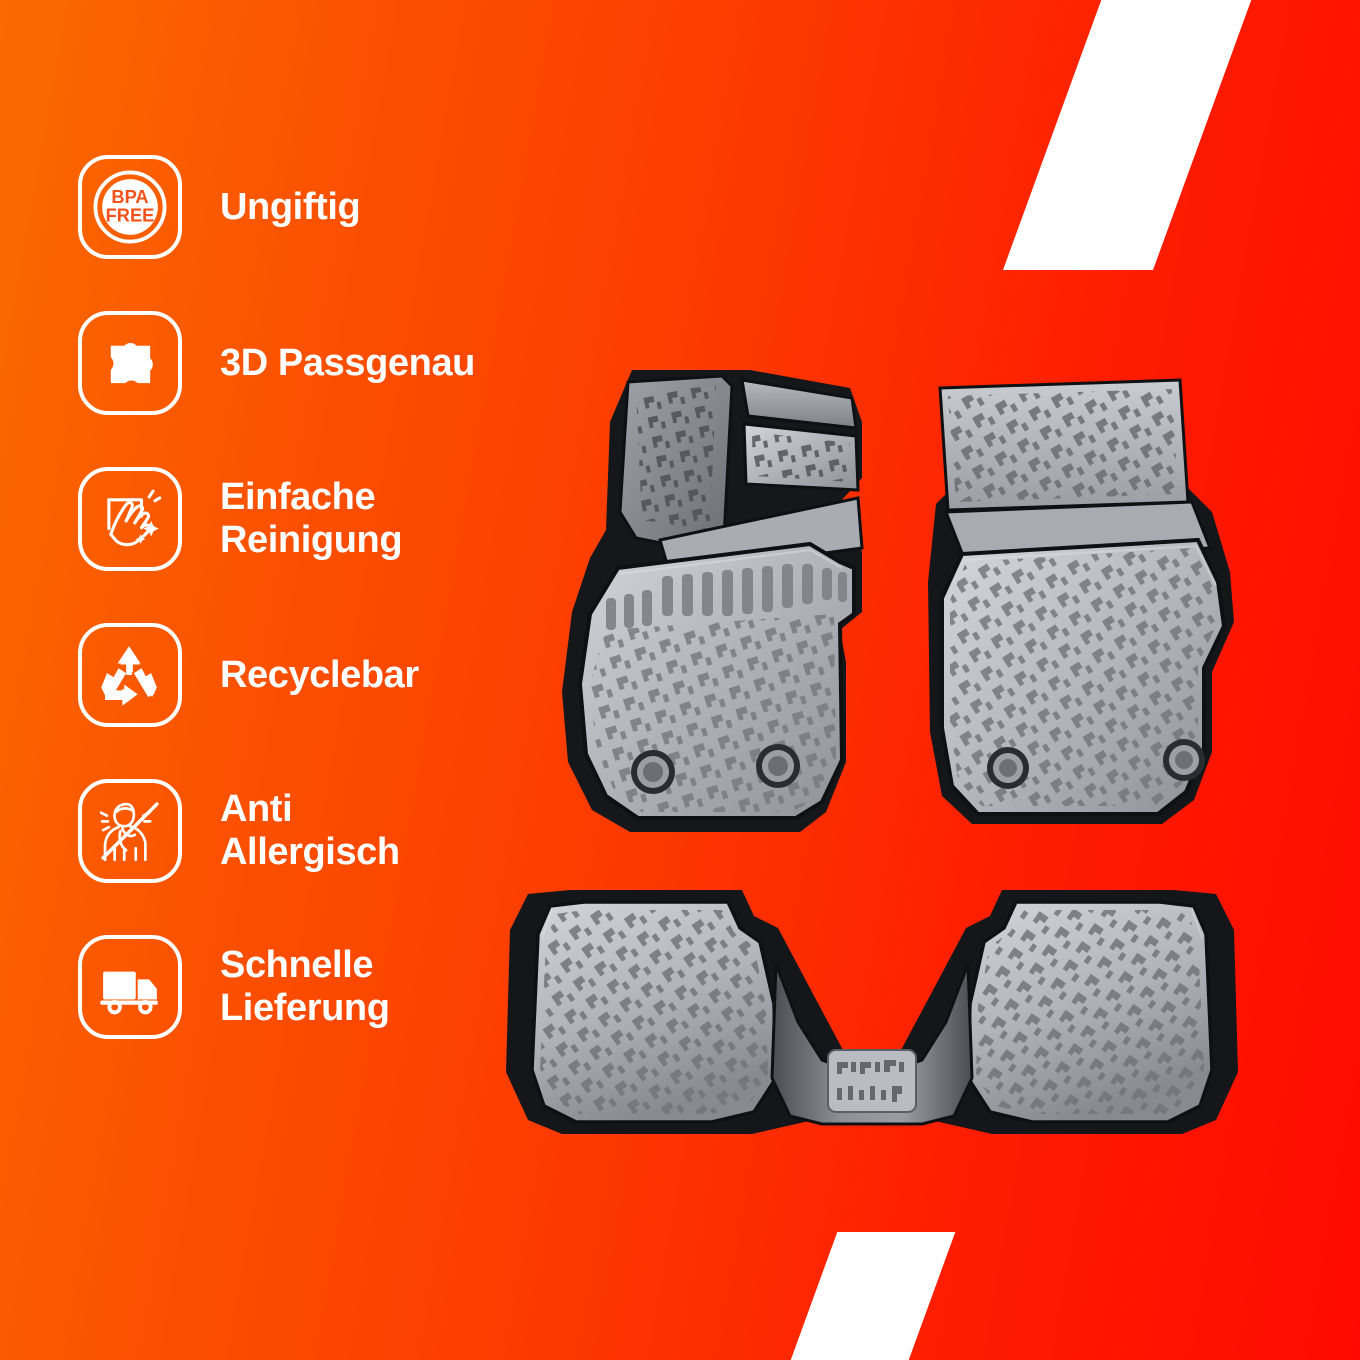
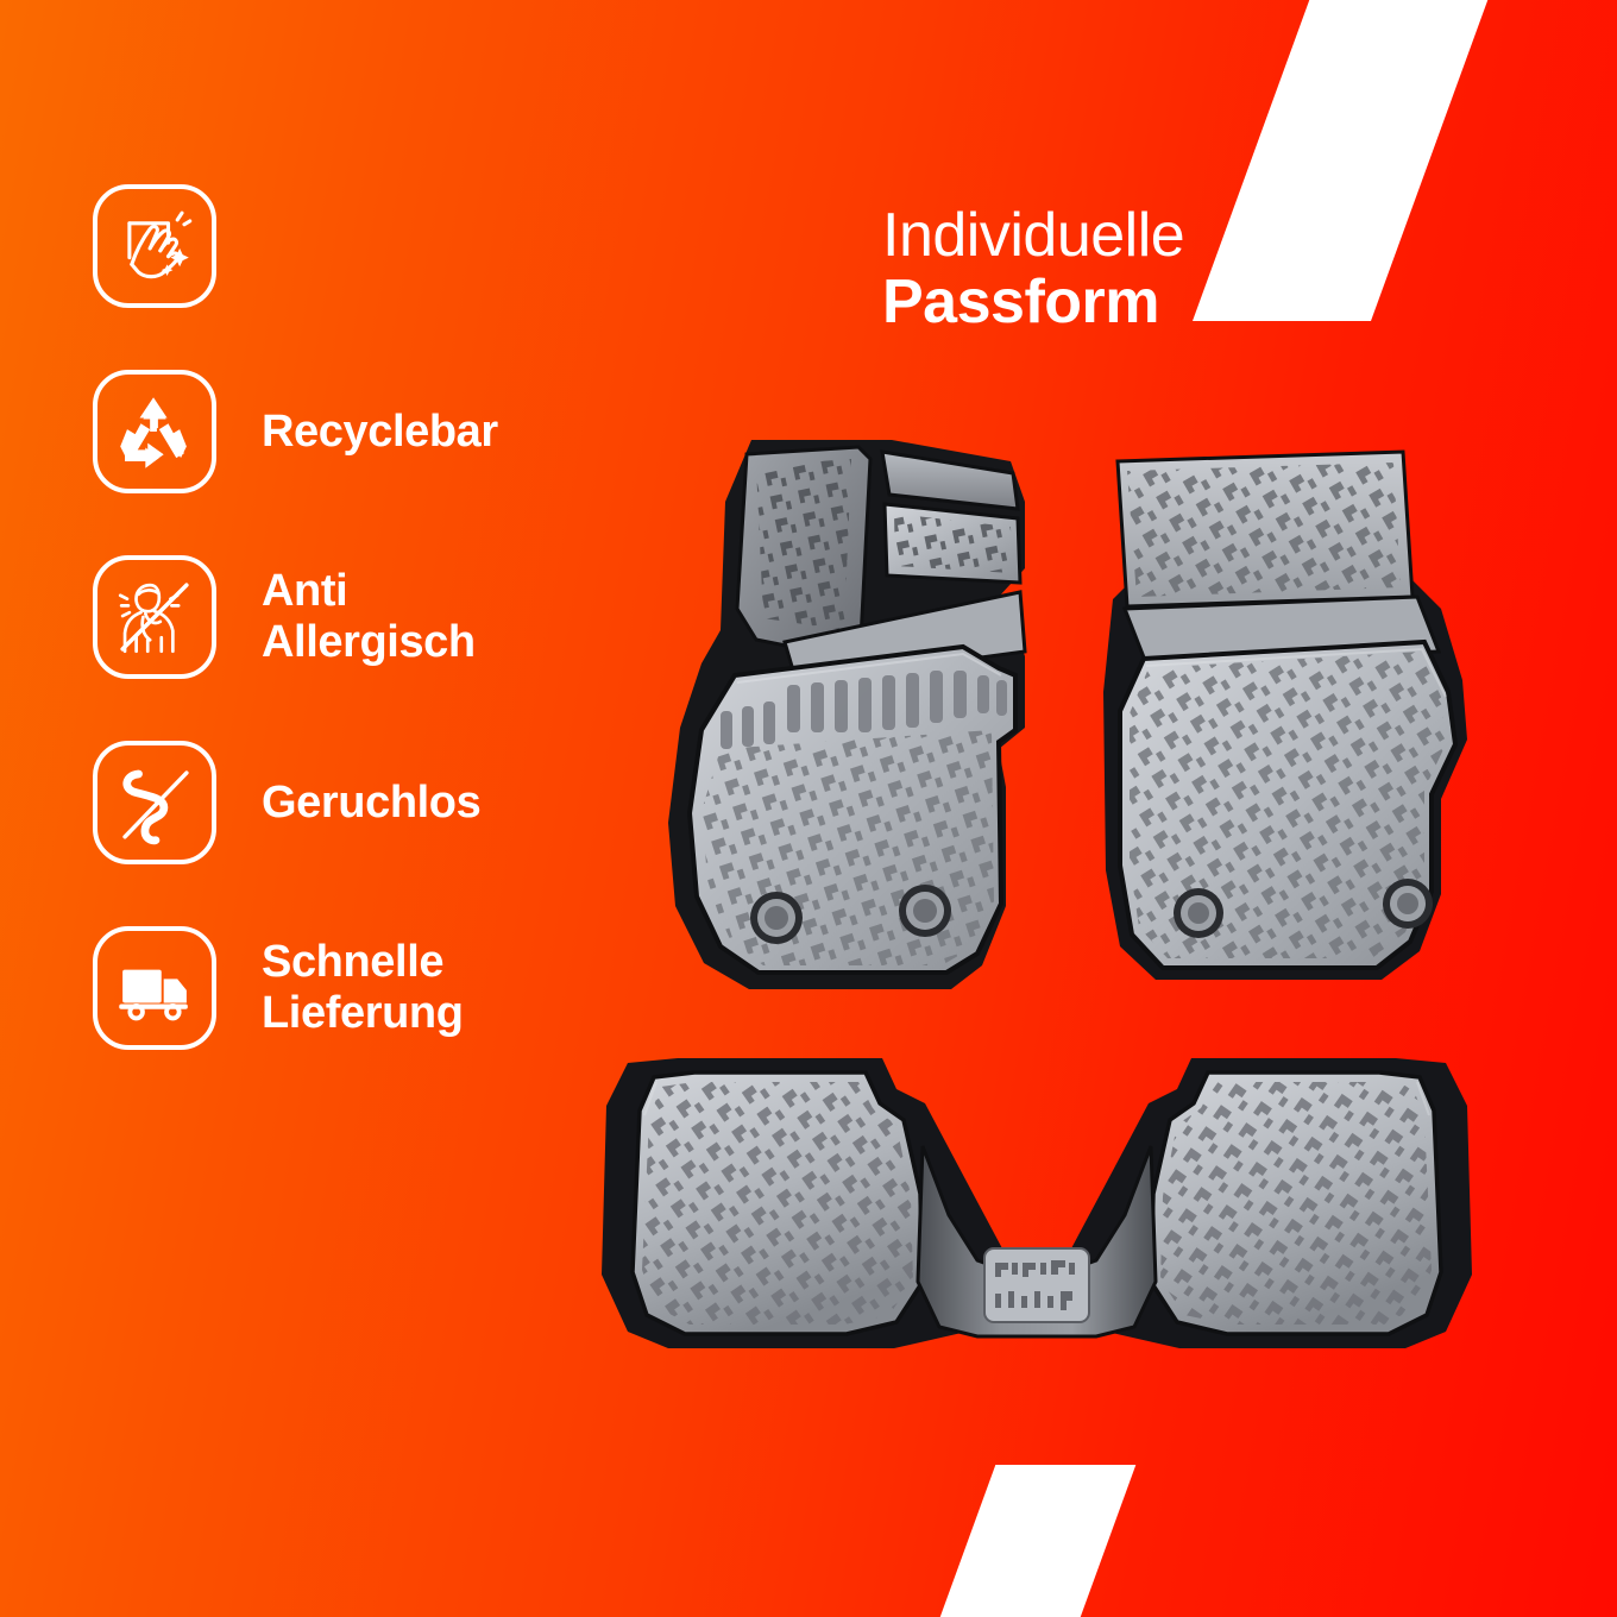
- BPA
- FREE
- Ungiftig
- 3D Passgenau
- Einfache
- Reinigung
  Recyclebar
  Anti
  Allergisch
+ Geruchlos
  Schnelle
  Lieferung
+ Individuelle
+ Passform
